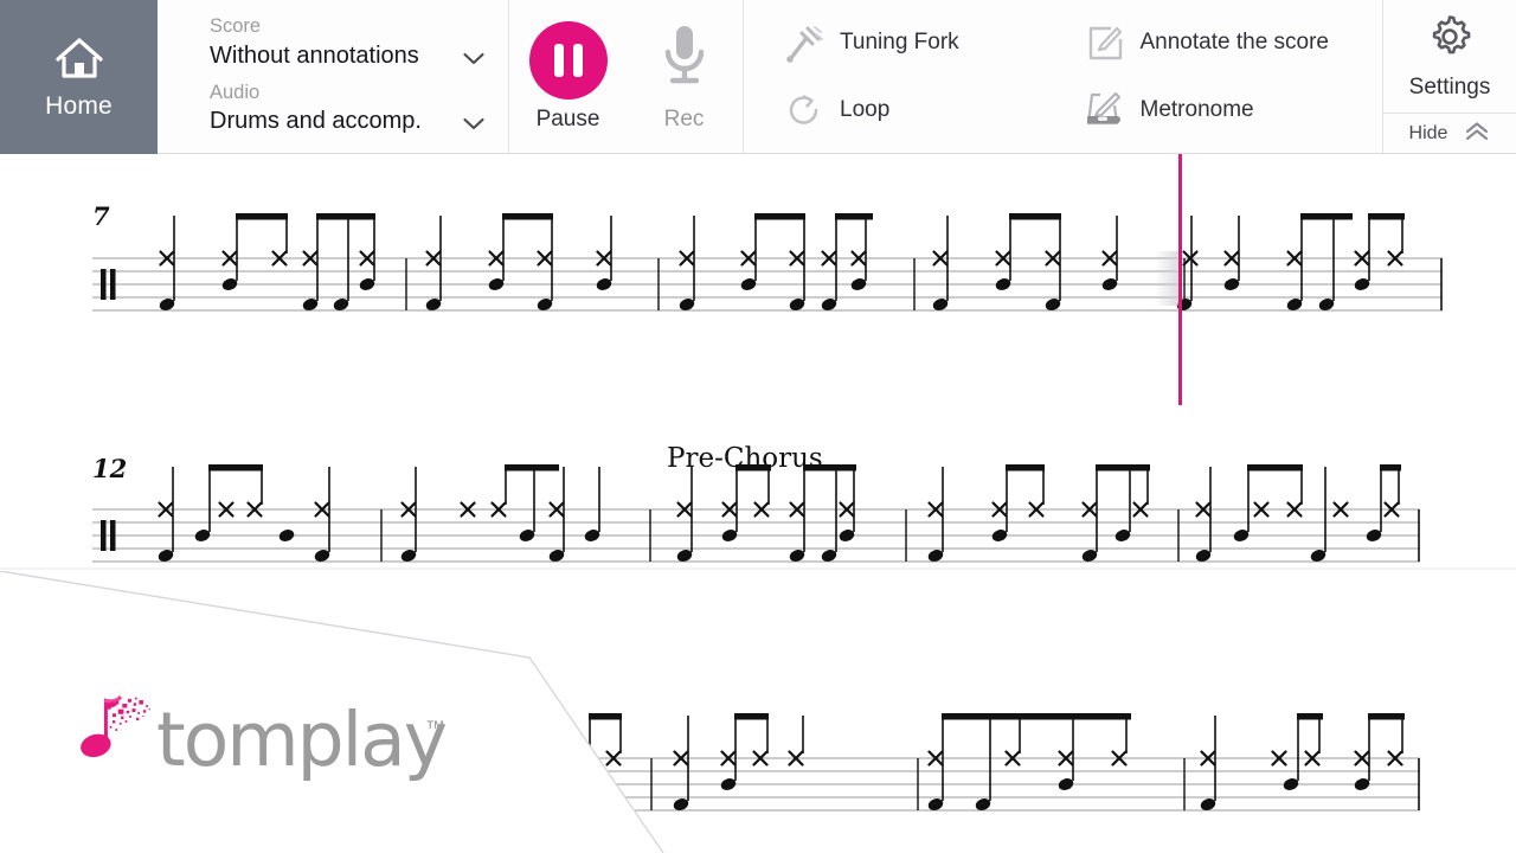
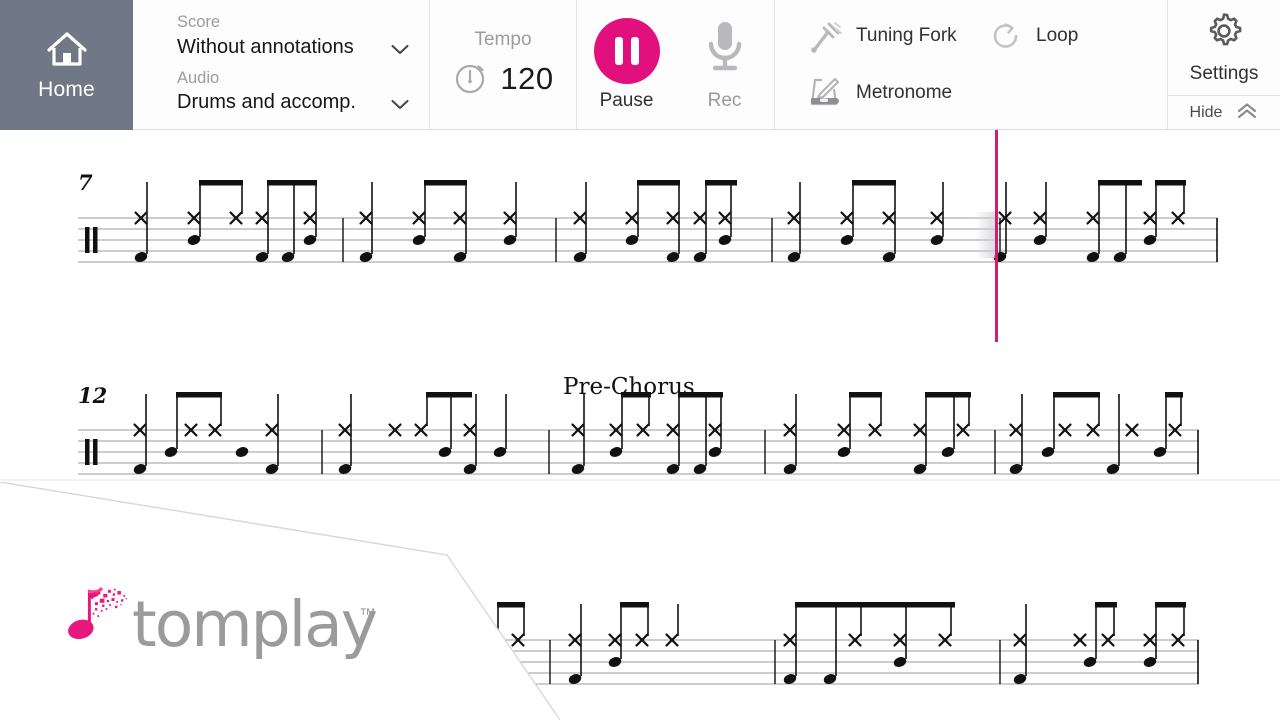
  Home
  Score
  Without annotations
  Audio
  Drums and accomp.
+ Tempo
+ 120
  Pause
  Rec
  Tuning Fork
- Annotate the score
  Loop
  Metronome
  Settings
  Hide
  7
  12
  Pre-Chorus
  tomplay
  ™
